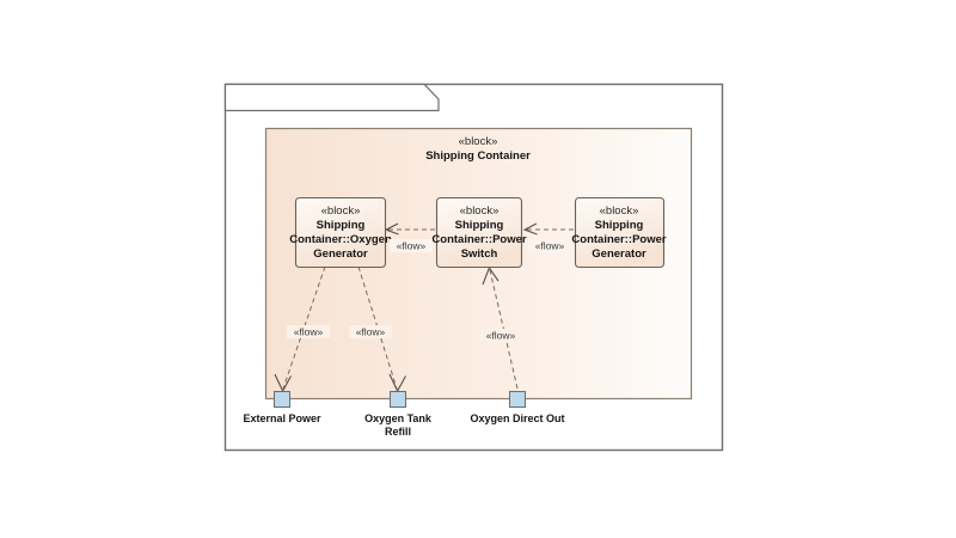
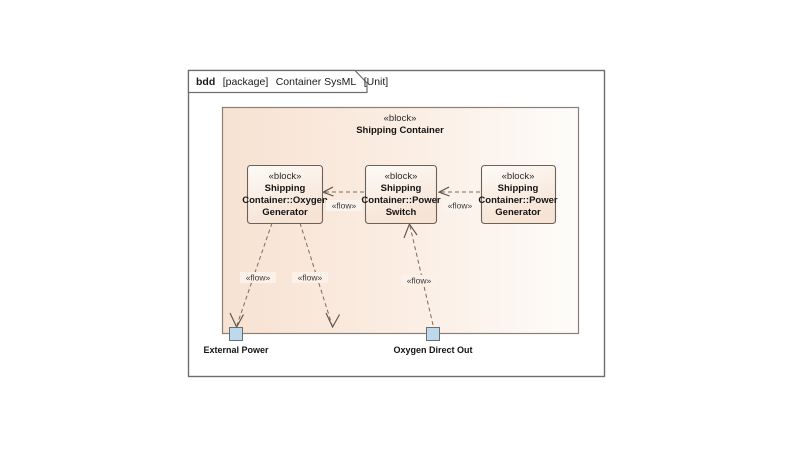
+ bdd [package] Container SysML [Unit]
  «block»
  Shipping Container
  «block»
  Shipping
  Container::Oxygen
  Generator
  «block»
  Shipping
  Container::Power
  Switch
  «block»
  Shipping
  Container::Power
  Generator
  «flow»
  «flow»
  «flow»
  «flow»
  «flow»
  External Power
- Oxygen Tank
- Refill
  Oxygen Direct Out
